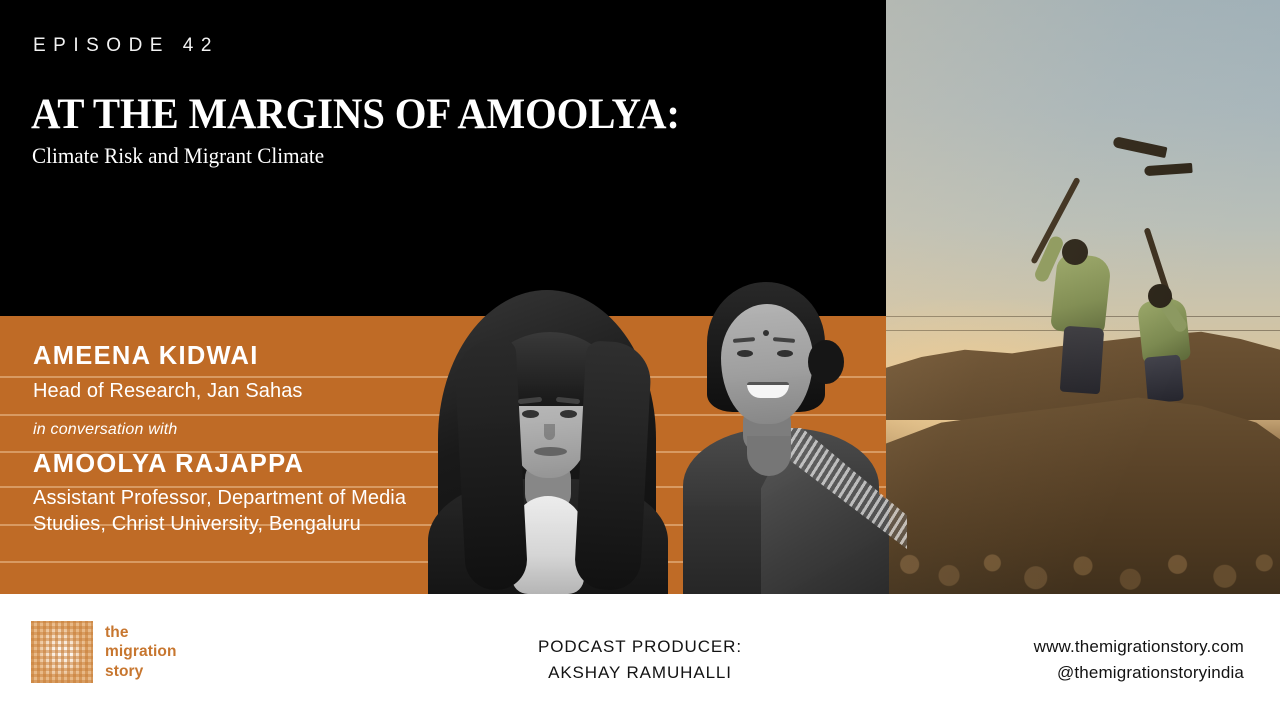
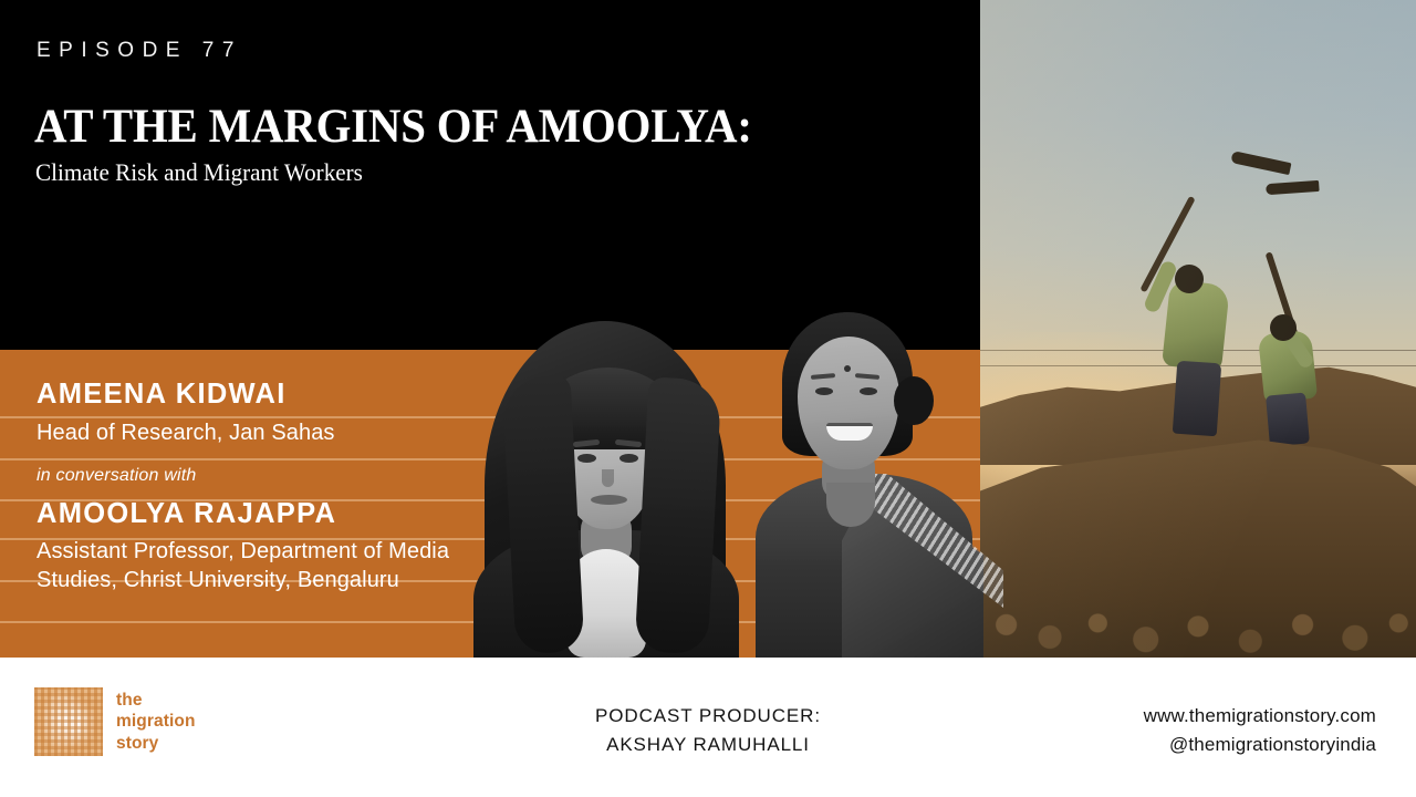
- EPISODE 42
+ EPISODE 77
  AT THE MARGINS OF AMOOLYA:
- Climate Risk and Migrant Climate
+ Climate Risk and Migrant Workers
  AMEENA KIDWAI
  Head of Research, Jan Sahas
  in conversation with
  AMOOLYA RAJAPPA
  Assistant Professor, Department of Media Studies, Christ University, Bengaluru
  the
  migration
  story
  PODCAST PRODUCER:
  AKSHAY RAMUHALLI
  www.themigrationstory.com
  @themigrationstoryindia
